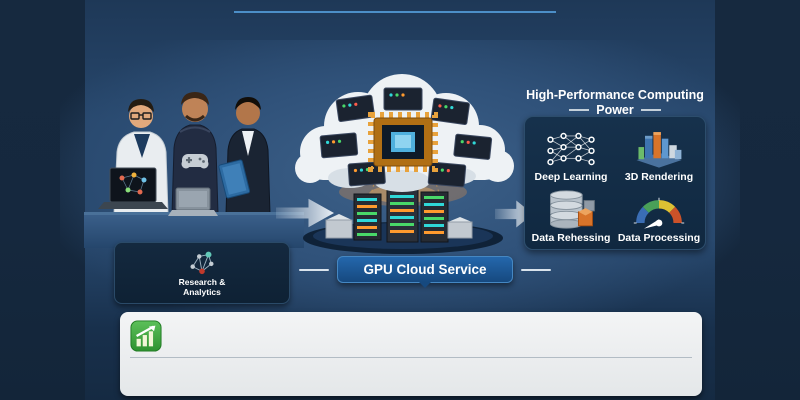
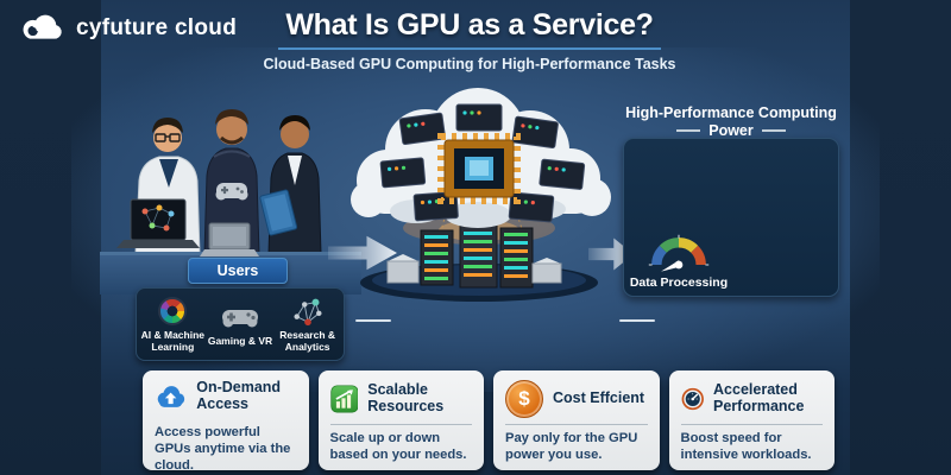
+ cyfuture cloud
+ What Is GPU as a Service?
+ Cloud-Based GPU Computing for High-Performance Tasks
+ Users
+ AI & Machine Learning
+ Gaming & VR
  Research & Analytics
- GPU Cloud Service
  High-Performance Computing
  Power
- Deep Learning
- 3D Rendering
- Data Rehessing
  Data Processing
+ On-Demand Access
+ Access powerful GPUs anytime via the cloud.
+ Scalable Resources
+ Scale up or down based on your needs.
+ $
+ Cost Effcient
+ Pay only for the GPU power you use.
+ Accelerated Performance
+ Boost speed for intensive workloads.
